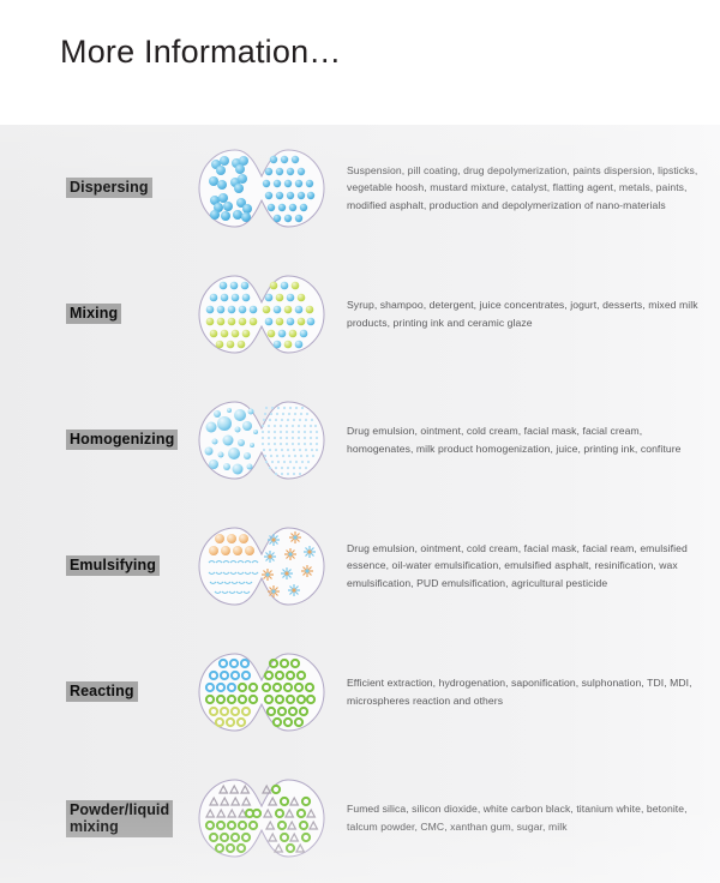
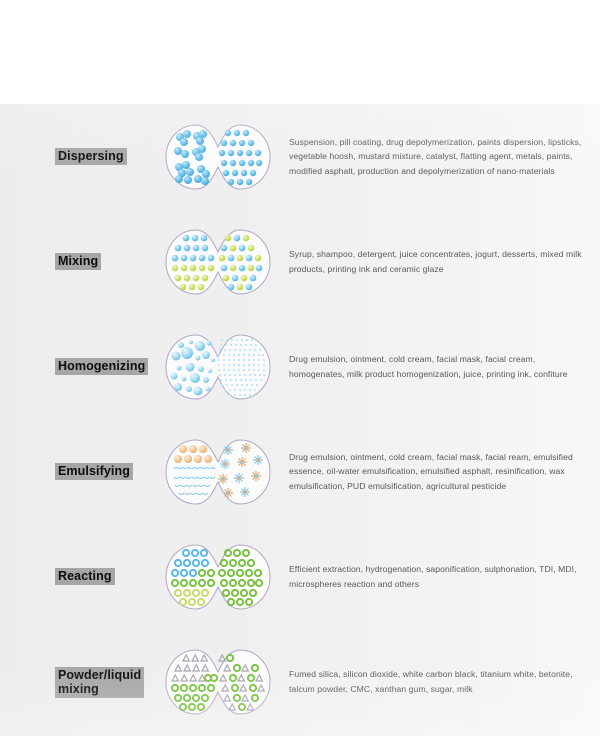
- More Information…
